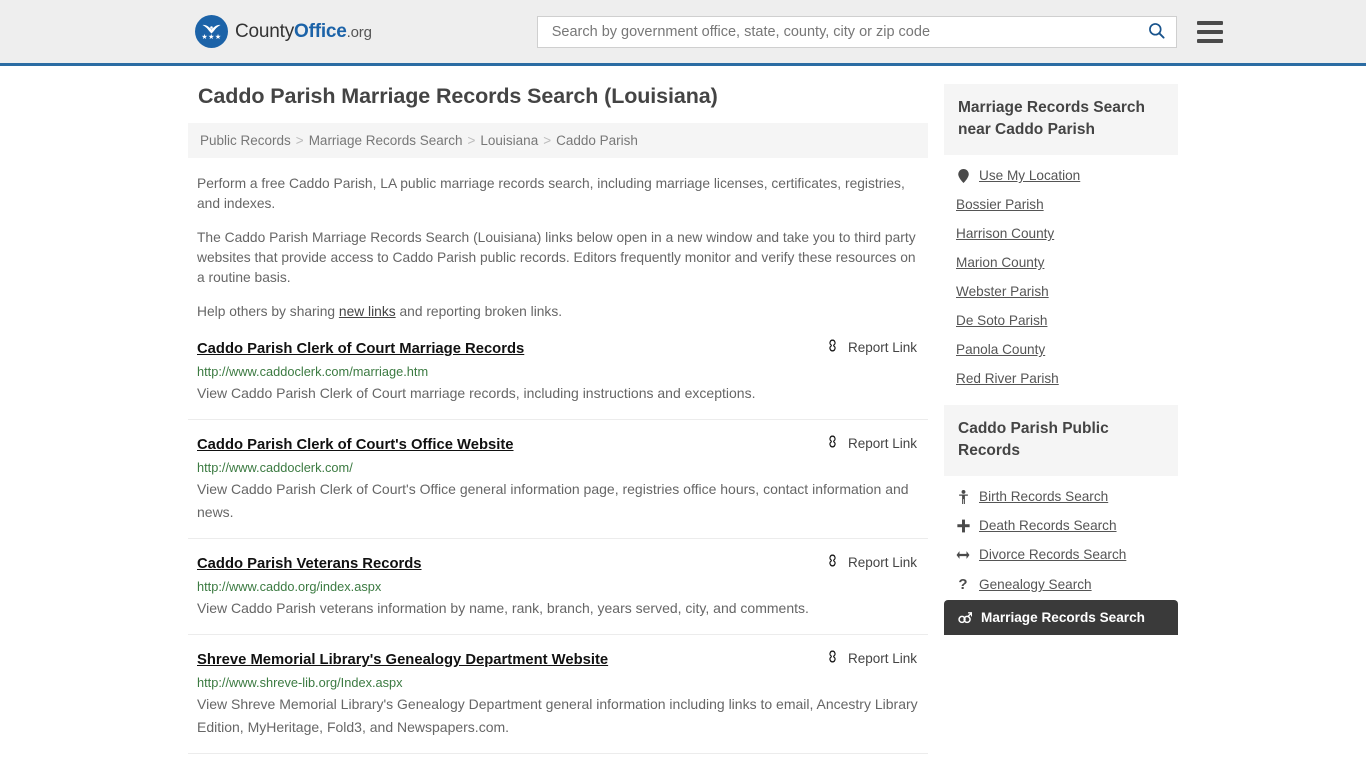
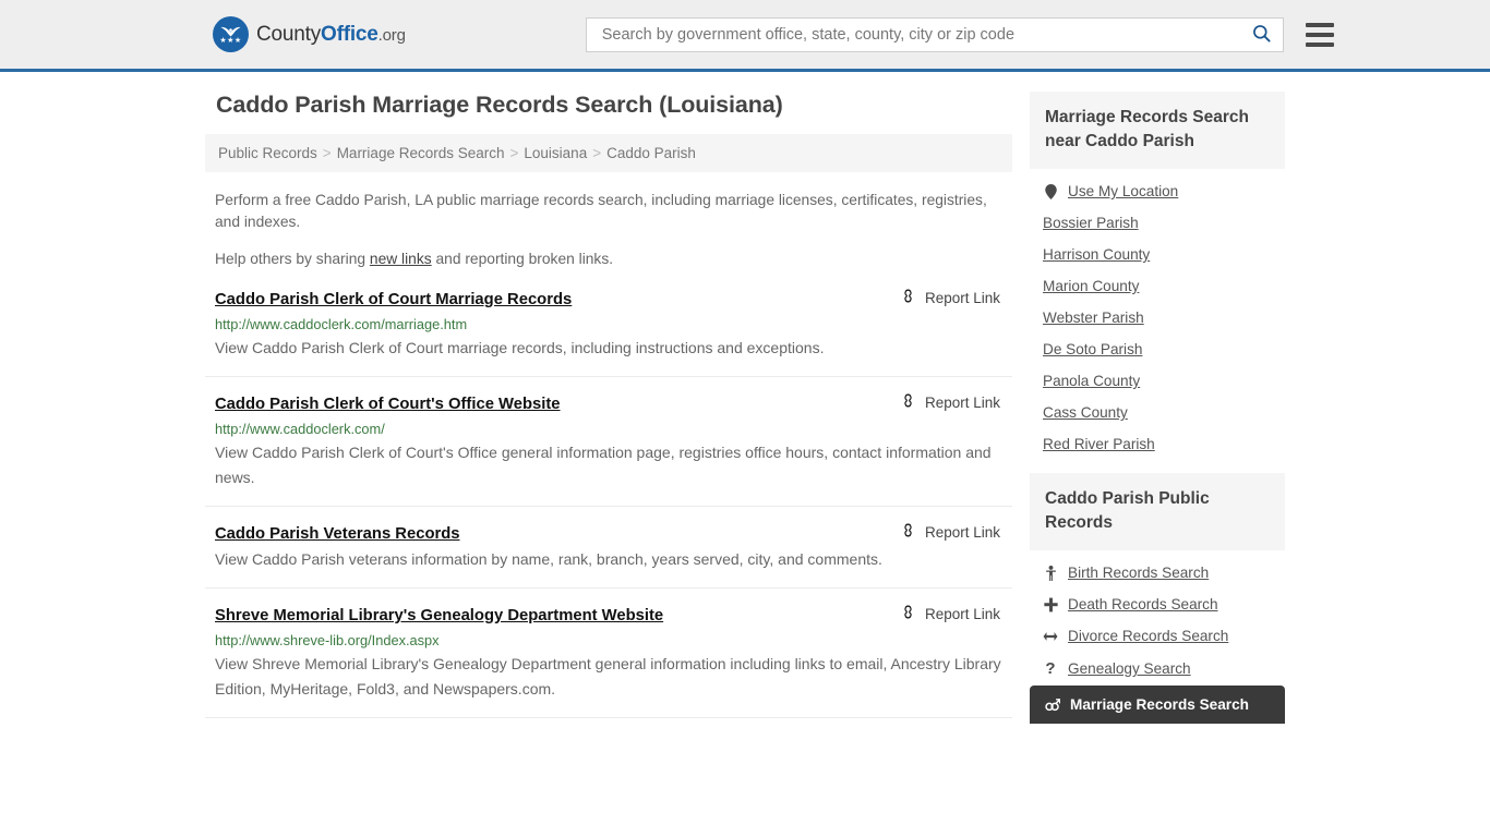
  CountyOffice.org
  Search by government office, state, county, city or zip code
  Caddo Parish Marriage Records Search (Louisiana)
  Public Records > Marriage Records Search > Louisiana > Caddo Parish
  Perform a free Caddo Parish, LA public marriage records search, including marriage licenses, certificates, registries, and indexes.
- The Caddo Parish Marriage Records Search (Louisiana) links below open in a new window and take you to third party websites that provide access to Caddo Parish public records. Editors frequently monitor and verify these resources on a routine basis.
  Help others by sharing new links and reporting broken links.
  Caddo Parish Clerk of Court Marriage Records
  Report Link
  http://www.caddoclerk.com/marriage.htm
  View Caddo Parish Clerk of Court marriage records, including instructions and exceptions.
  Caddo Parish Clerk of Court's Office Website
  Report Link
  http://www.caddoclerk.com/
  View Caddo Parish Clerk of Court's Office general information page, registries office hours, contact information and news.
  Caddo Parish Veterans Records
  Report Link
- http://www.caddo.org/index.aspx
  View Caddo Parish veterans information by name, rank, branch, years served, city, and comments.
  Shreve Memorial Library's Genealogy Department Website
  Report Link
  http://www.shreve-lib.org/Index.aspx
  View Shreve Memorial Library's Genealogy Department general information including links to email, Ancestry Library Edition, MyHeritage, Fold3, and Newspapers.com.
  Marriage Records Search near Caddo Parish
  Use My Location
  Bossier Parish
  Harrison County
  Marion County
  Webster Parish
  De Soto Parish
  Panola County
+ Cass County
  Red River Parish
  Caddo Parish Public Records
  Birth Records Search
  Death Records Search
  Divorce Records Search
  ?
  Genealogy Search
  Marriage Records Search
